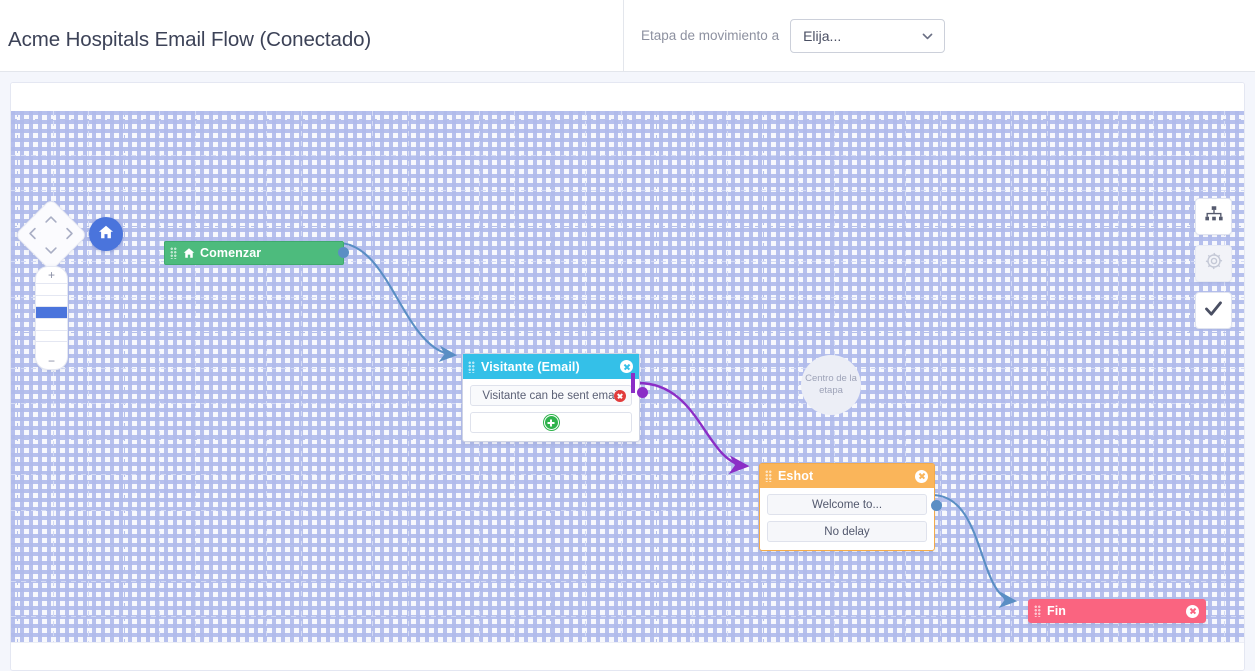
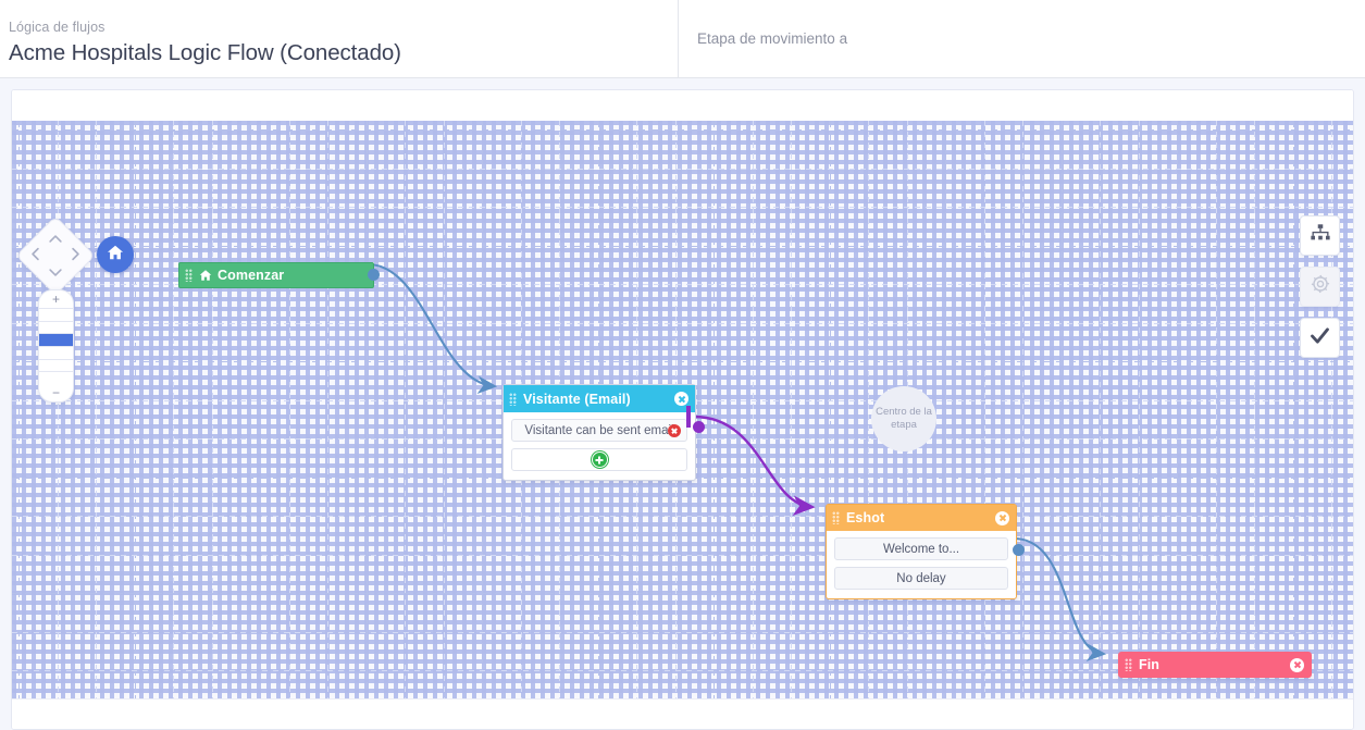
+ Lógica de flujos
- Acme Hospitals Email Flow (Conectado)
+ Acme Hospitals Logic Flow (Conectado)
  Etapa de movimiento a
- Elija...
  Centro de la etapa
  Comenzar
  Visitante (Email)
  Visitante can be sent ema
  Eshot
  Welcome to...
  No delay
  Fin
  +
  −
